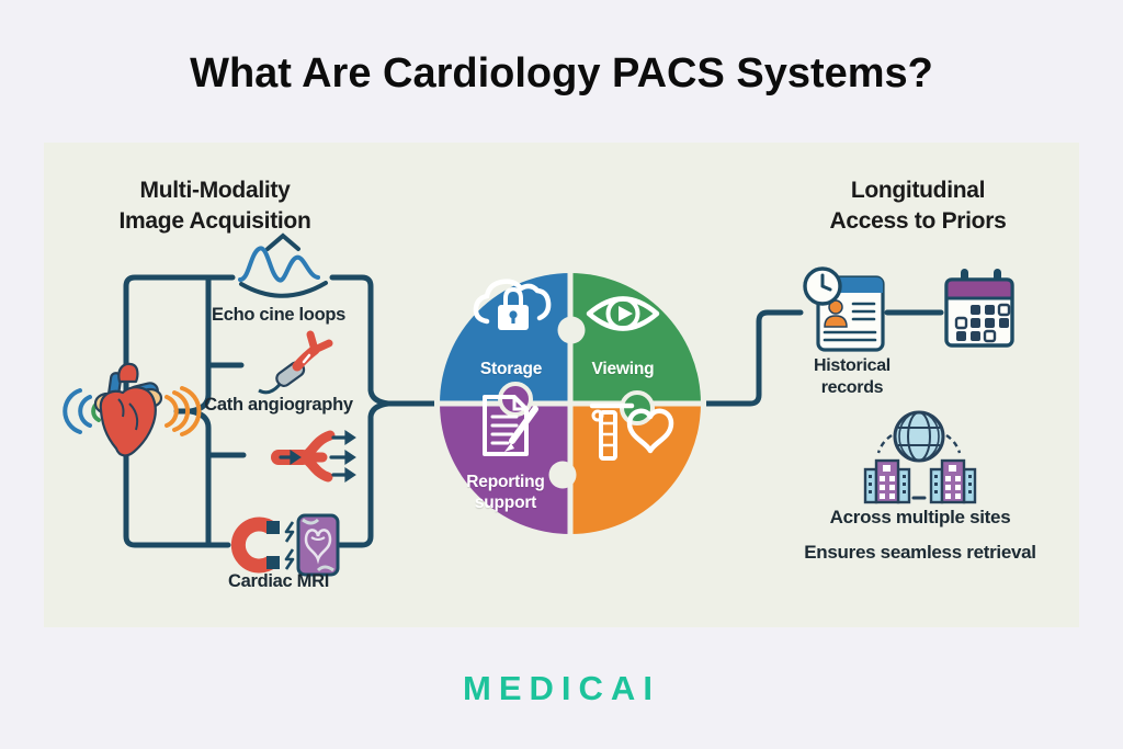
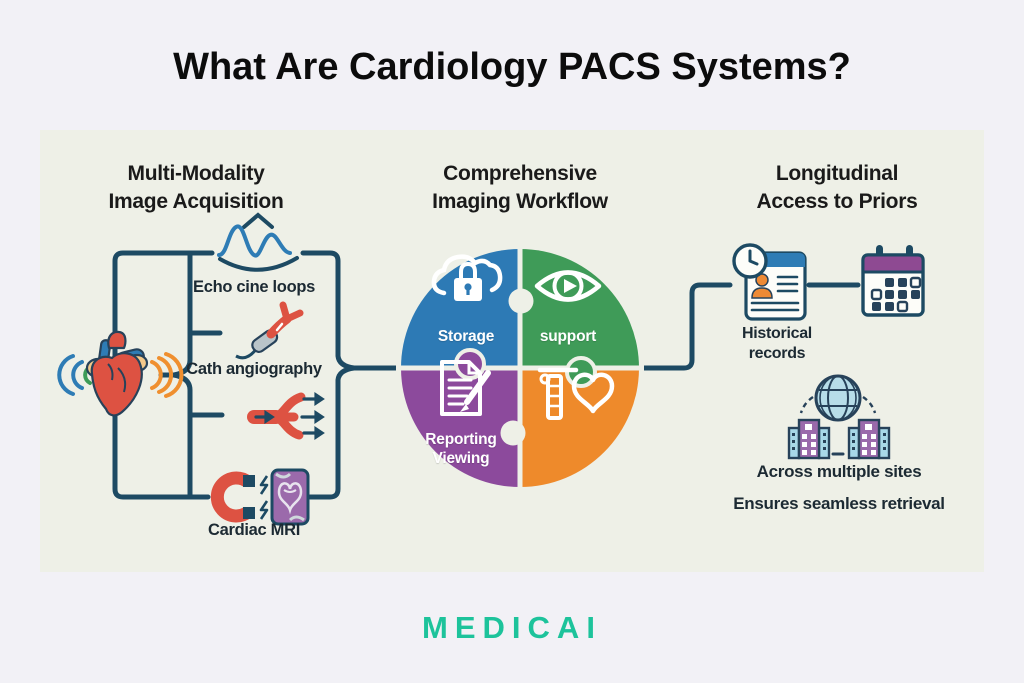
  What Are Cardiology PACS Systems?
  Multi-Modality
  Image Acquisition
+ Comprehensive
+ Imaging Workflow
  Longitudinal
  Access to Priors
  Echo cine loops
  Cath angiography
  Cardiac MRI
  Storage
- Viewing
+ support
  Reporting
- support
+ Viewing
  Historical
  records
  Across multiple sites
  Ensures seamless retrieval
  MEDICAI
